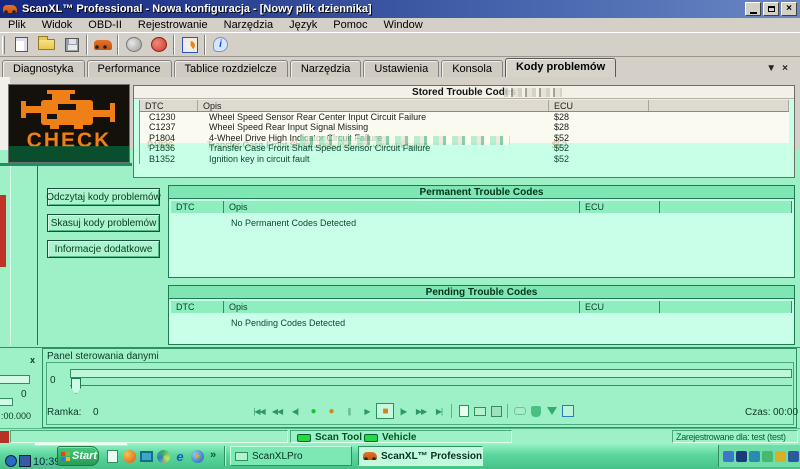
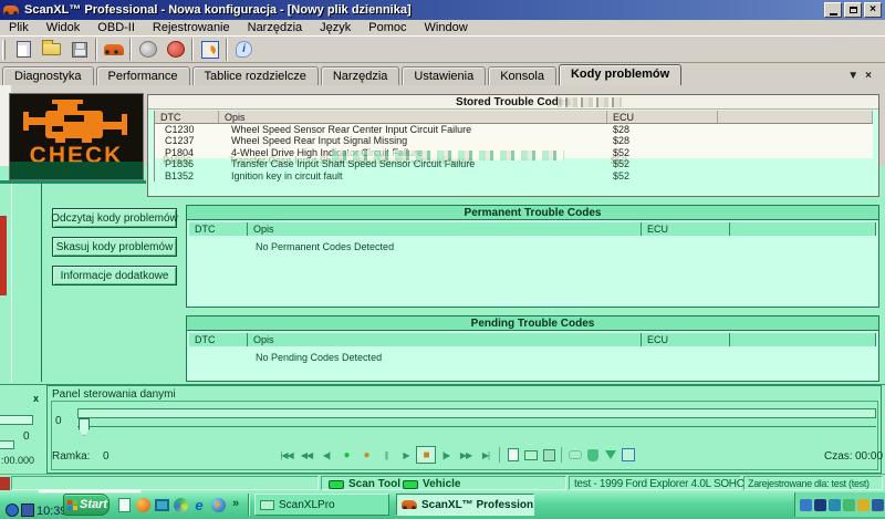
  ScanXL™ Professional - Nowa konfiguracja - [Nowy plik dziennika]
  ×
  Plik
  Widok
  OBD-II
  Rejestrowanie
  Narzędzia
  Język
  Pomoc
  Window
  i
  Diagnostyka
  Performance
  Tablice rozdzielcze
  Narzędzia
  Ustawienia
  Konsola
  Kody problemów
  ▼
  ×
  CHECK
  Stored Trouble Codes
  DTC
  Opis
  ECU
  C1230
  Wheel Speed Sensor Rear Center Input Circuit Failure
  $28
  C1237
  Wheel Speed Rear Input Signal Missing
  $28
  P1804
  4-Wheel Drive High Indicator Circuit Failure
  $52
  P1836
- Transfer Case Front Shaft Speed Sensor Circuit Failure
+ Transfer Case Input Shaft Speed Sensor Circuit Failure
  $52
  B1352
  Ignition key in circuit fault
  $52
  Odczytaj kody problemów
  Skasuj kody problemów
  Informacje dodatkowe
  Permanent Trouble Codes
  DTC
  Opis
  ECU
  No Permanent Codes Detected
  Pending Trouble Codes
  DTC
  Opis
  ECU
  No Pending Codes Detected
  Panel sterowania danymi
  0
  Ramka:
  0
  |◀◀
  ◀◀
  ◀|
  ●
  ●
  ||
  ▶
  ■
  |▶
  ▶▶
  ▶|
  Czas:
  00:00
  x
  0
  :00.000
  Scan Tool
  Vehicle
+ test - 1999 Ford Explorer 4.0L SOHC
  Zarejestrowane dla: test (test)
  10:3
  Start
  e
  »
  ScanXLPro
  ScanXL™ Profession
